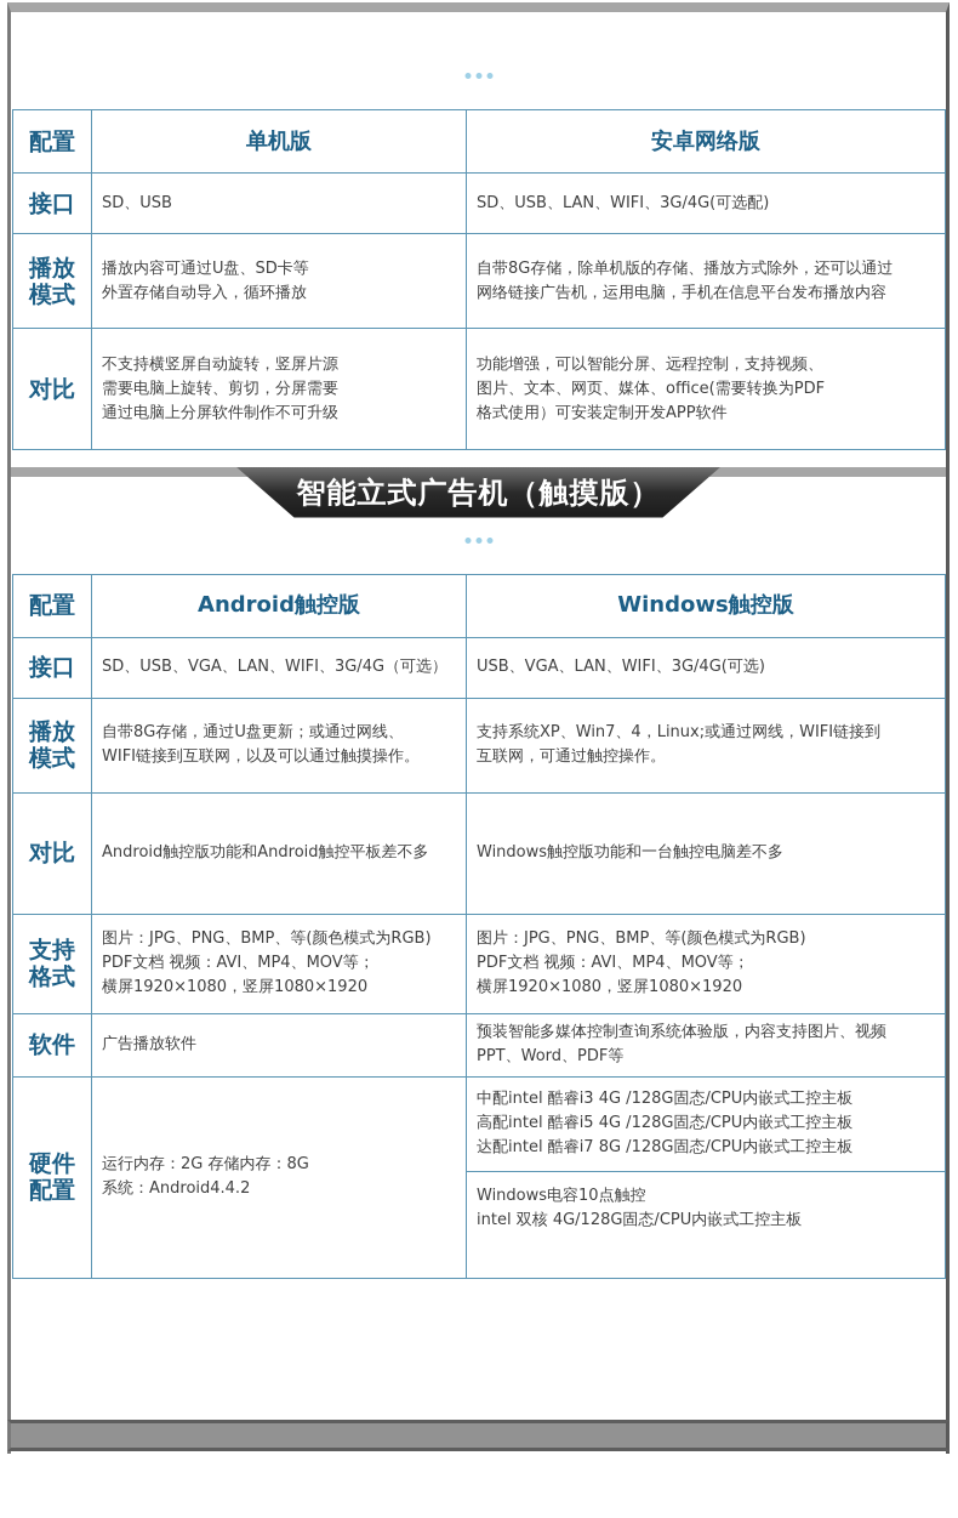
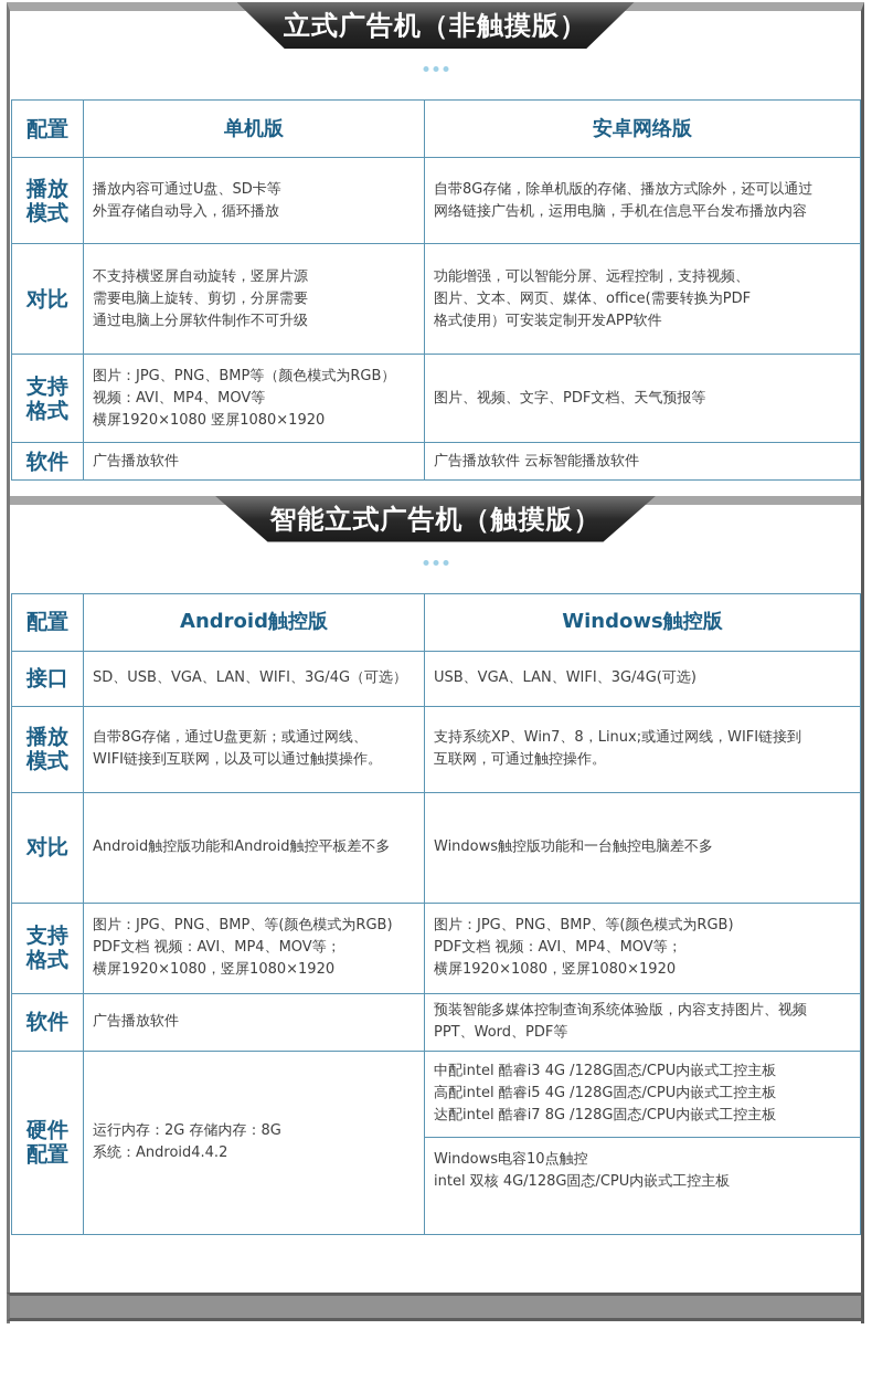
+ 立式广告机（非触摸版）
  配置	单机版	安卓网络版
- 接口	SD、USB	SD、USB、LAN、WIFI、3G/4G(可选配)
  播放 模式	播放内容可通过U盘、SD卡等 外置存储自动导入，循环播放	自带8G存储，除单机版的存储、播放方式除外，还可以通过 网络链接广告机，运用电脑，手机在信息平台发布播放内容
  对比	不支持横竖屏自动旋转，竖屏片源 需要电脑上旋转、剪切，分屏需要 通过电脑上分屏软件制作不可升级	功能增强，可以智能分屏、远程控制，支持视频、 图片、文本、网页、媒体、office(需要转换为PDF 格式使用）可安装定制开发APP软件
+ 支持 格式	图片：JPG、PNG、BMP等（颜色模式为RGB） 视频：AVI、MP4、MOV等 横屏1920×1080 竖屏1080×1920	图片、视频、文字、PDF文档、天气预报等
+ 软件	广告播放软件	广告播放软件 云标智能播放软件
  智能立式广告机（触摸版）
  配置	Android触控版	Windows触控版
  接口	SD、USB、VGA、LAN、WIFI、3G/4G（可选）	USB、VGA、LAN、WIFI、3G/4G(可选)
- 播放 模式	自带8G存储，通过U盘更新；或通过网线、 WIFI链接到互联网，以及可以通过触摸操作。	支持系统XP、Win7、4，Linux;或通过网线，WIFI链接到 互联网，可通过触控操作。
+ 播放 模式	自带8G存储，通过U盘更新；或通过网线、 WIFI链接到互联网，以及可以通过触摸操作。	支持系统XP、Win7、8，Linux;或通过网线，WIFI链接到 互联网，可通过触控操作。
  对比	Android触控版功能和Android触控平板差不多	Windows触控版功能和一台触控电脑差不多
  支持 格式	图片：JPG、PNG、BMP、等(颜色模式为RGB) PDF文档 视频：AVI、MP4、MOV等； 横屏1920×1080，竖屏1080×1920	图片：JPG、PNG、BMP、等(颜色模式为RGB) PDF文档 视频：AVI、MP4、MOV等； 横屏1920×1080，竖屏1080×1920
  软件	广告播放软件	预装智能多媒体控制查询系统体验版，内容支持图片、视频 PPT、Word、PDF等
  硬件 配置	运行内存：2G 存储内存：8G 系统：Android4.4.2	中配intel 酷睿i3 4G /128G固态/CPU内嵌式工控主板 高配intel 酷睿i5 4G /128G固态/CPU内嵌式工控主板 达配intel 酷睿i7 8G /128G固态/CPU内嵌式工控主板
  Windows电容10点触控 intel 双核 4G/128G固态/CPU内嵌式工控主板
